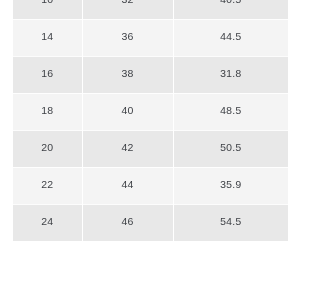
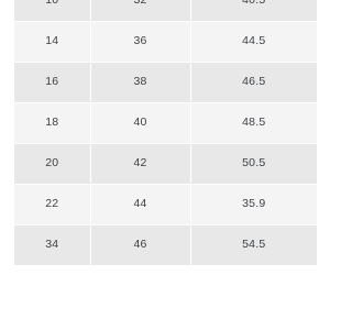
  14	36	44.5
- 16	38	31.8
+ 16	38	46.5
  18	40	48.5
  20	42	50.5
  22	44	35.9
- 24	46	54.5
+ 34	46	54.5
